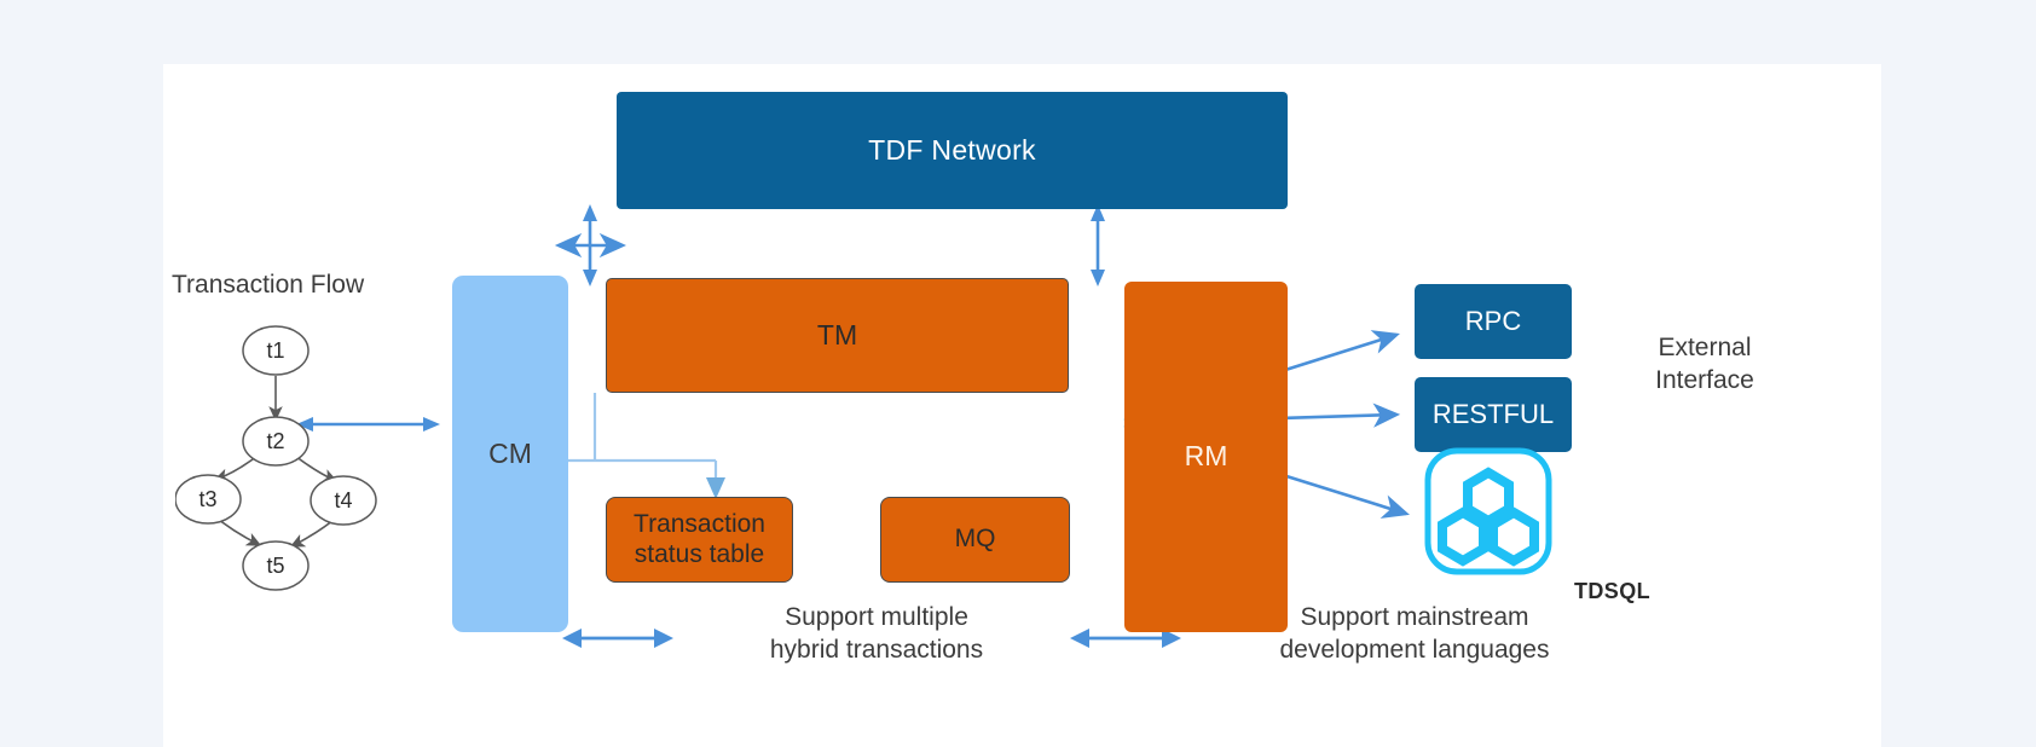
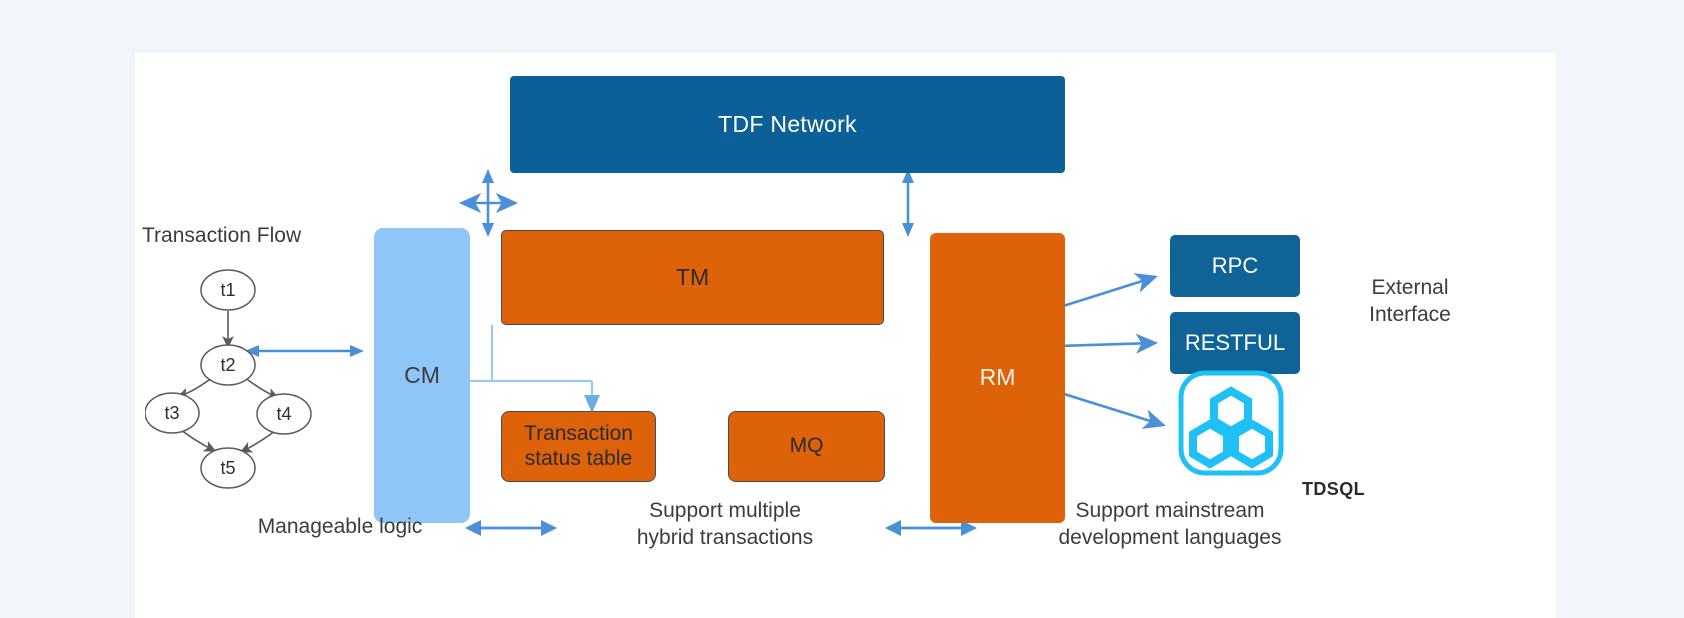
  t1
  t2
  t3
  t4
  t5
  Transaction Flow
  External
  Interface
  TDSQL
  TDF Network
  CM
  TM
  Transaction
  status table
  MQ
  RM
  RPC
  RESTFUL
+ Manageable logic
  Support multiple
  hybrid transactions
  Support mainstream
  development languages
